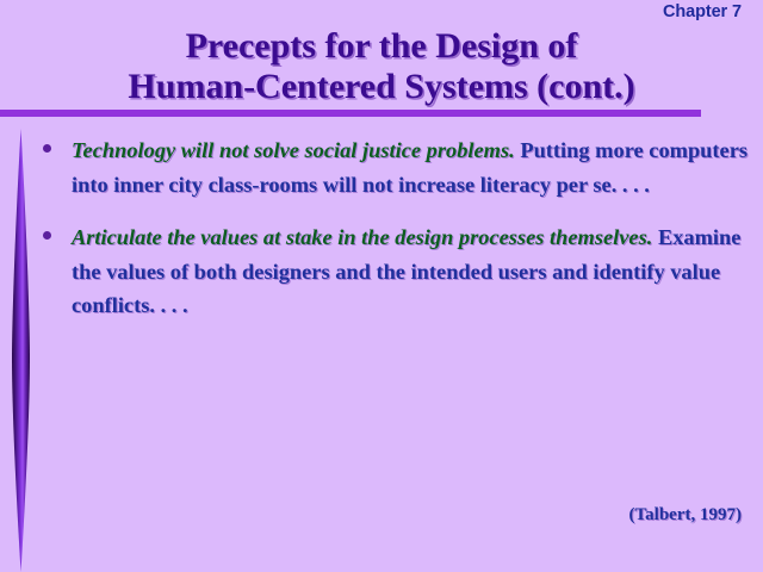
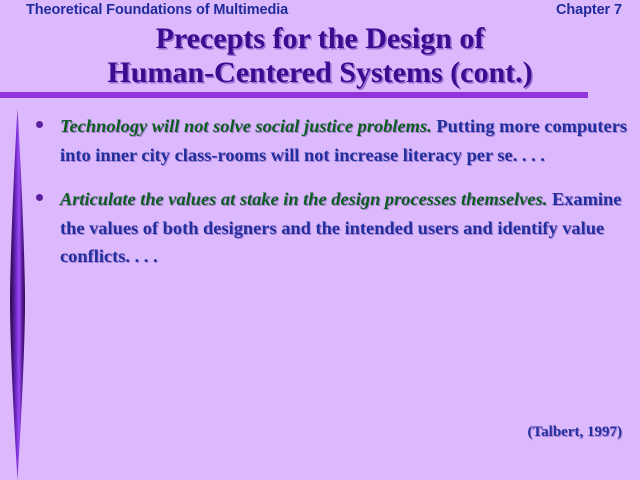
+ Theoretical Foundations of Multimedia
  Chapter 7
  Precepts for the Design of
  Human-Centered Systems (cont.)
  Technology will not solve social justice problems. Putting more computers into inner city class-rooms will not increase literacy per se. . . .
  Articulate the values at stake in the design processes themselves. Examine the values of both designers and the intended users and identify value conflicts. . . .
  (Talbert, 1997)
